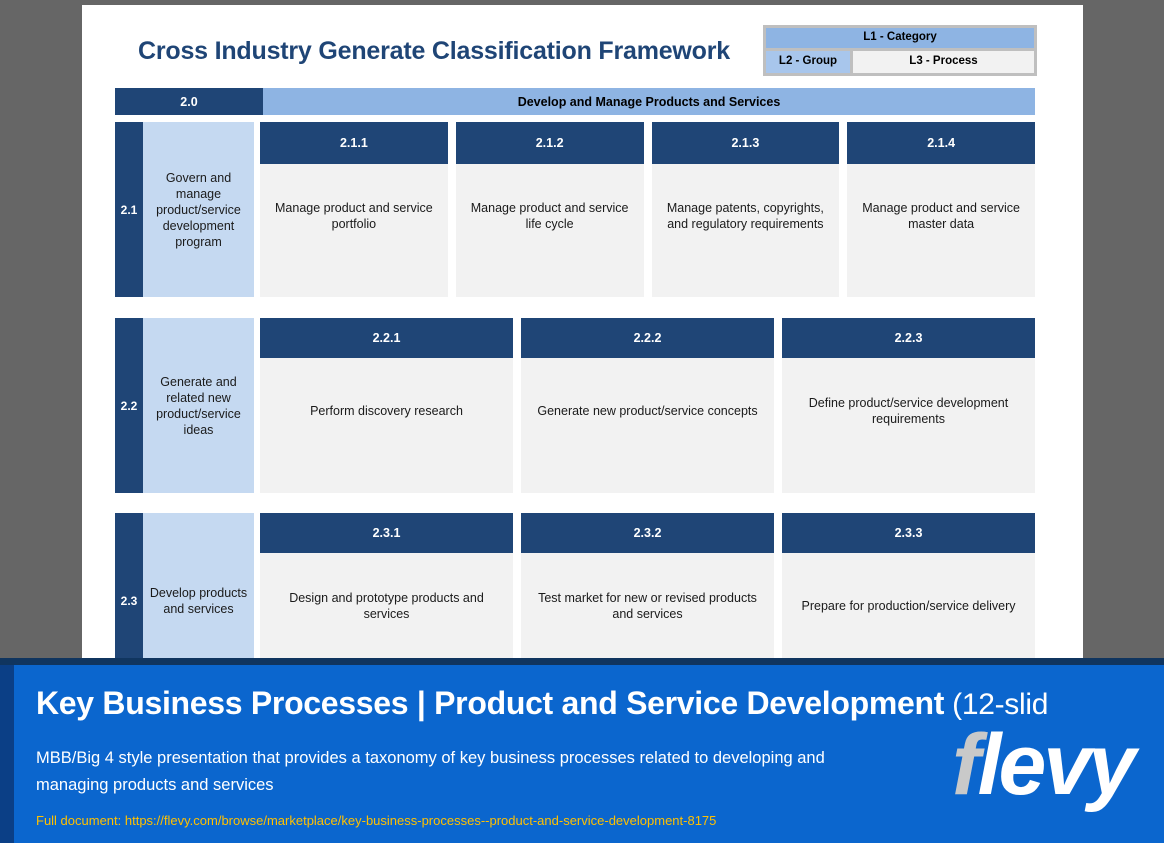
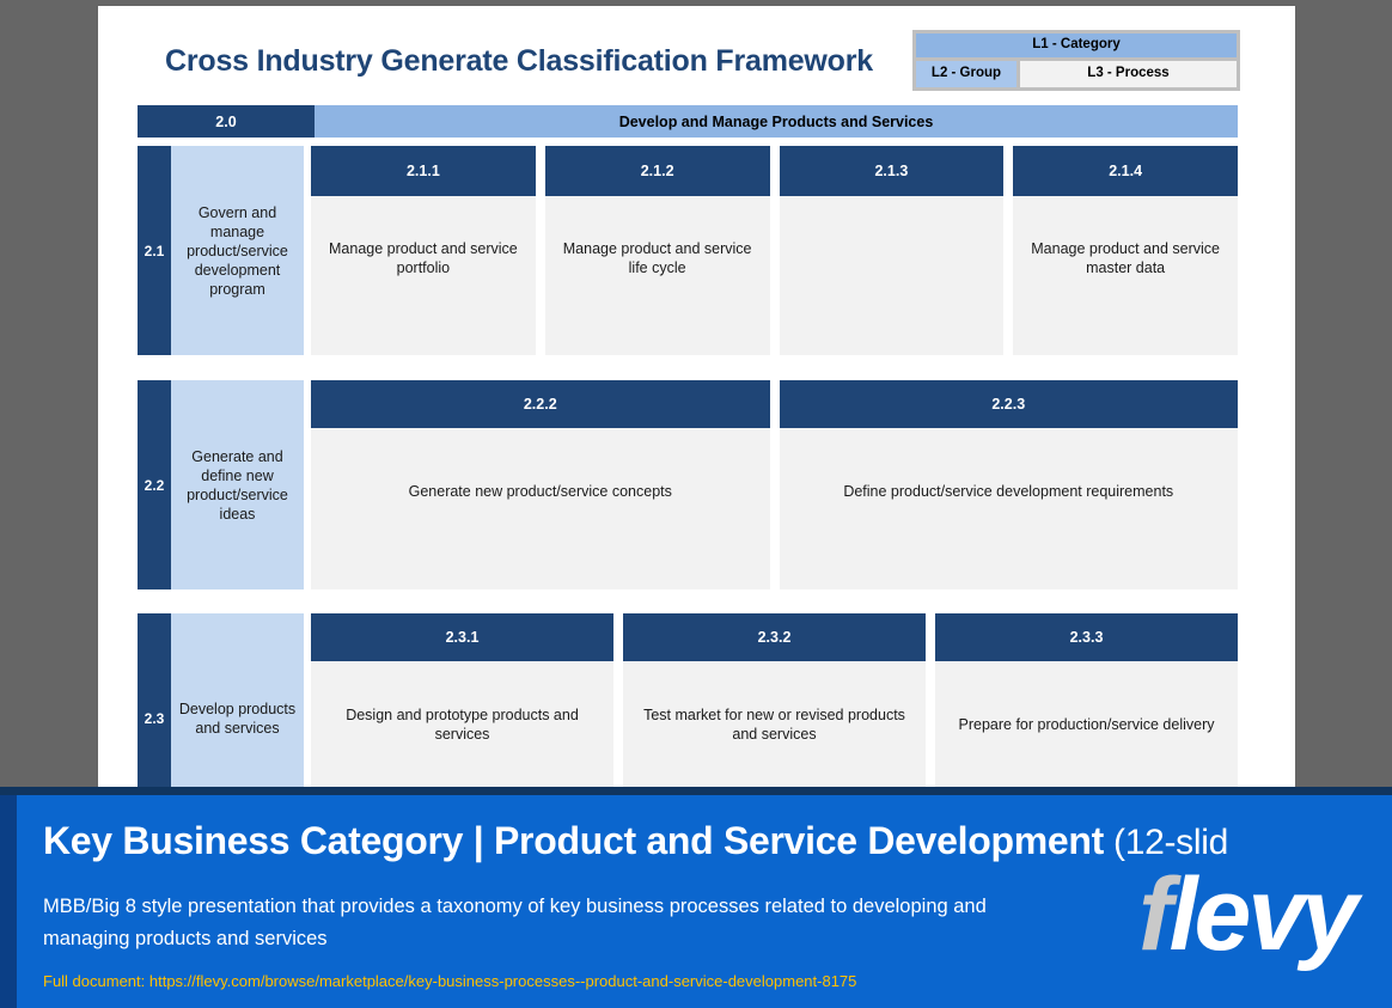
  Cross Industry Generate Classification Framework
  L1 - Category
  L2 - Group
  L3 - Process
  2.0
  Develop and Manage Products and Services
  2.1
  Govern and manage product/service development program
  2.1.1
  Manage product and service portfolio
  2.1.2
  Manage product and service life cycle
  2.1.3
- Manage patents, copyrights, and regulatory requirements
  2.1.4
  Manage product and service master data
  2.2
- Generate and related new product/service ideas
+ Generate and define new product/service ideas
- 2.2.1
- Perform discovery research
  2.2.2
  Generate new product/service concepts
  2.2.3
  Define product/service development requirements
  2.3
  Develop products and services
  2.3.1
  Design and prototype products and services
  2.3.2
  Test market for new or revised products and services
  2.3.3
  Prepare for production/service delivery
- Key Business Processes | Product and Service Development (12-slid
+ Key Business Category | Product and Service Development (12-slid
- MBB/Big 4 style presentation that provides a taxonomy of key business processes related to developing and managing products and services
+ MBB/Big 8 style presentation that provides a taxonomy of key business processes related to developing and managing products and services
  Full document: https://flevy.com/browse/marketplace/key-business-processes--product-and-service-development-8175
  flevy
